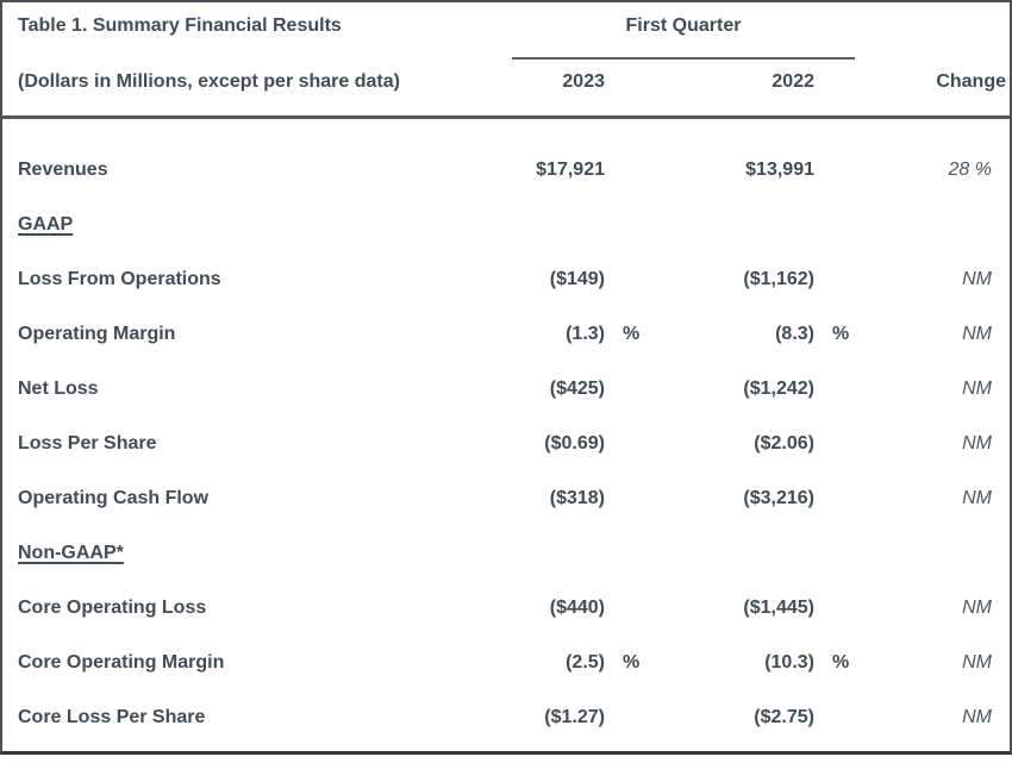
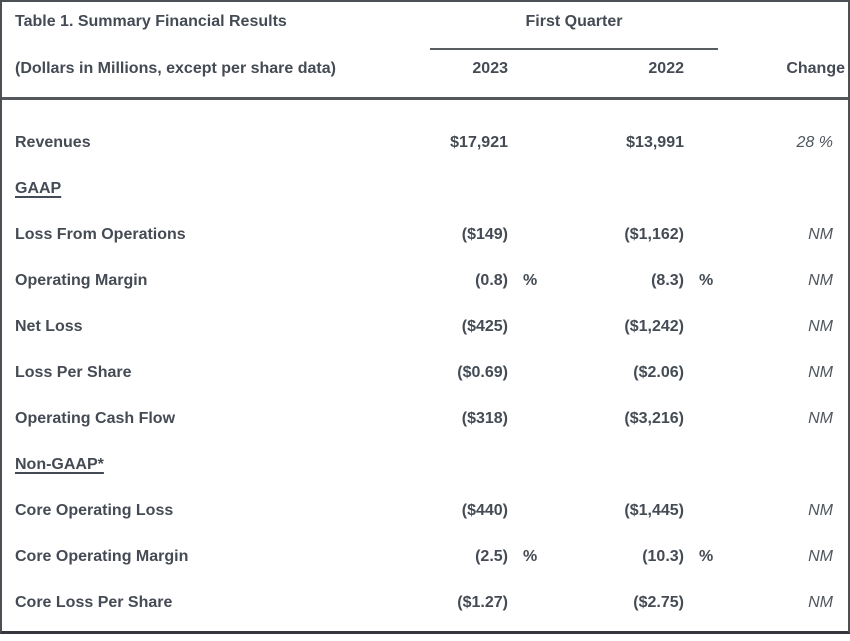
  Table 1. Summary Financial Results
  First Quarter
  (Dollars in Millions, except per share data)
  2023
  2022
  Change
  Revenues
  $17,921
  $13,991
  28 %
  GAAP
  Loss From Operations
  ($149)
  ($1,162)
  NM
  Operating Margin
- (1.3)
+ (0.8)
  %
  (8.3)
  %
  NM
  Net Loss
  ($425)
  ($1,242)
  NM
  Loss Per Share
  ($0.69)
  ($2.06)
  NM
  Operating Cash Flow
  ($318)
  ($3,216)
  NM
  Non-GAAP*
  Core Operating Loss
  ($440)
  ($1,445)
  NM
  Core Operating Margin
  (2.5)
  %
  (10.3)
  %
  NM
  Core Loss Per Share
  ($1.27)
  ($2.75)
  NM
